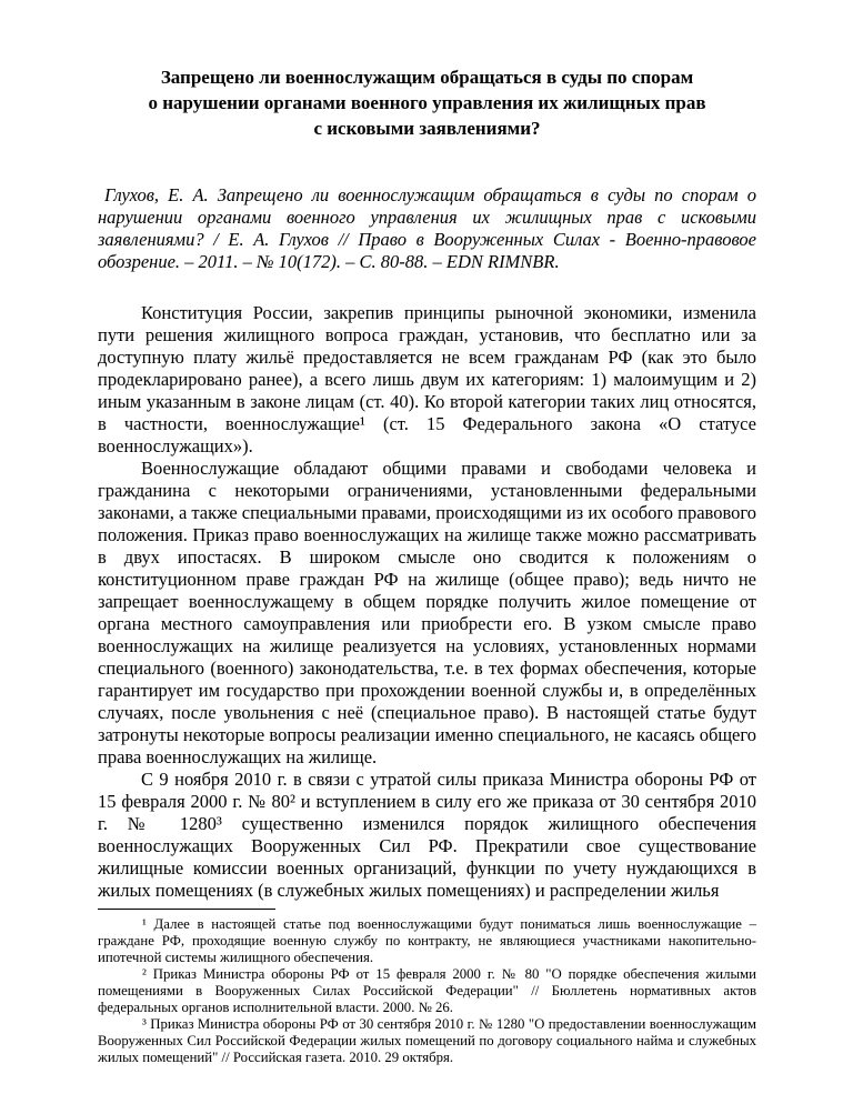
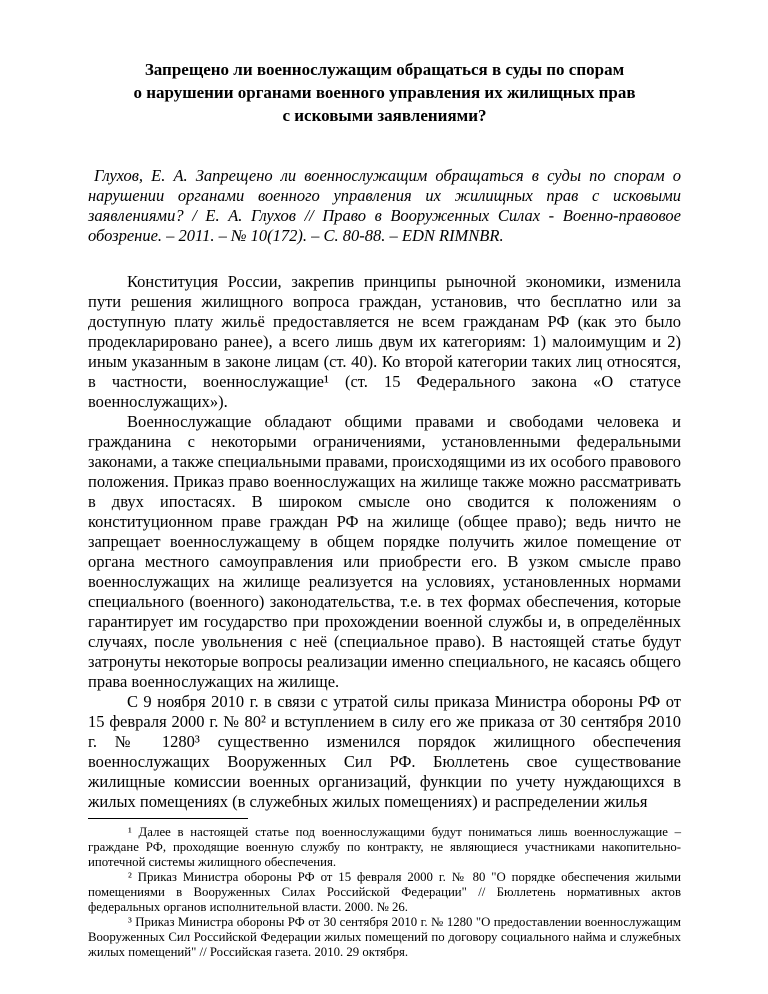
  Запрещено ли военнослужащим обращаться в суды по спорам
  о нарушении органами военного управления их жилищных прав
  с исковыми заявлениями?
  Глухов, Е. А. Запрещено ли военнослужащим обращаться в суды по спорам о нарушении органами военного управления их жилищных прав с исковыми заявлениями? / Е. А. Глухов // Право в Вооруженных Силах - Военно-правовое обозрение. – 2011. – № 10(172). – С. 80-88. – EDN RIMNBR.
  Конституция России, закрепив принципы рыночной экономики, изменила пути решения жилищного вопроса граждан, установив, что бесплатно или за доступную плату жильё предоставляется не всем гражданам РФ (как это было продекларировано ранее), а всего лишь двум их категориям: 1) малоимущим и 2) иным указанным в законе лицам (ст. 40). Ко второй категории таких лиц относятся, в частности, военнослужащие¹ (ст. 15 Федерального закона «О статусе военнослужащих»).
  Военнослужащие обладают общими правами и свободами человека и гражданина с некоторыми ограничениями, установленными федеральными законами, а также специальными правами, происходящими из их особого правового положения. Приказ право военнослужащих на жилище также можно рассматривать в двух ипостасях. В широком смысле оно сводится к положениям о конституционном праве граждан РФ на жилище (общее право); ведь ничто не запрещает военнослужащему в общем порядке получить жилое помещение от органа местного самоуправления или приобрести его. В узком смысле право военнослужащих на жилище реализуется на условиях, установленных нормами специального (военного) законодательства, т.е. в тех формах обеспечения, которые гарантирует им государство при прохождении военной службы и, в определённых случаях, после увольнения с неё (специальное право). В настоящей статье будут затронуты некоторые вопросы реализации именно специального, не касаясь общего права военнослужащих на жилище.
- С 9 ноября 2010 г. в связи с утратой силы приказа Министра обороны РФ от 15 февраля 2000 г. № 80² и вступлением в силу его же приказа от 30 сентября 2010 г. № 1280³ существенно изменился порядок жилищного обеспечения военнослужащих Вооруженных Сил РФ. Прекратили свое существование жилищные комиссии военных организаций, функции по учету нуждающихся в жилых помещениях (в служебных жилых помещениях) и распределении жилья
+ С 9 ноября 2010 г. в связи с утратой силы приказа Министра обороны РФ от 15 февраля 2000 г. № 80² и вступлением в силу его же приказа от 30 сентября 2010 г. № 1280³ существенно изменился порядок жилищного обеспечения военнослужащих Вооруженных Сил РФ. Бюллетень свое существование жилищные комиссии военных организаций, функции по учету нуждающихся в жилых помещениях (в служебных жилых помещениях) и распределении жилья
  ¹ Далее в настоящей статье под военнослужащими будут пониматься лишь военнослужащие – граждане РФ, проходящие военную службу по контракту, не являющиеся участниками накопительно-ипотечной системы жилищного обеспечения.
  ² Приказ Министра обороны РФ от 15 февраля 2000 г. № 80 "О порядке обеспечения жилыми помещениями в Вооруженных Силах Российской Федерации" // Бюллетень нормативных актов федеральных органов исполнительной власти. 2000. № 26.
  ³ Приказ Министра обороны РФ от 30 сентября 2010 г. № 1280 "О предоставлении военнослужащим Вооруженных Сил Российской Федерации жилых помещений по договору социального найма и служебных жилых помещений" // Российская газета. 2010. 29 октября.
